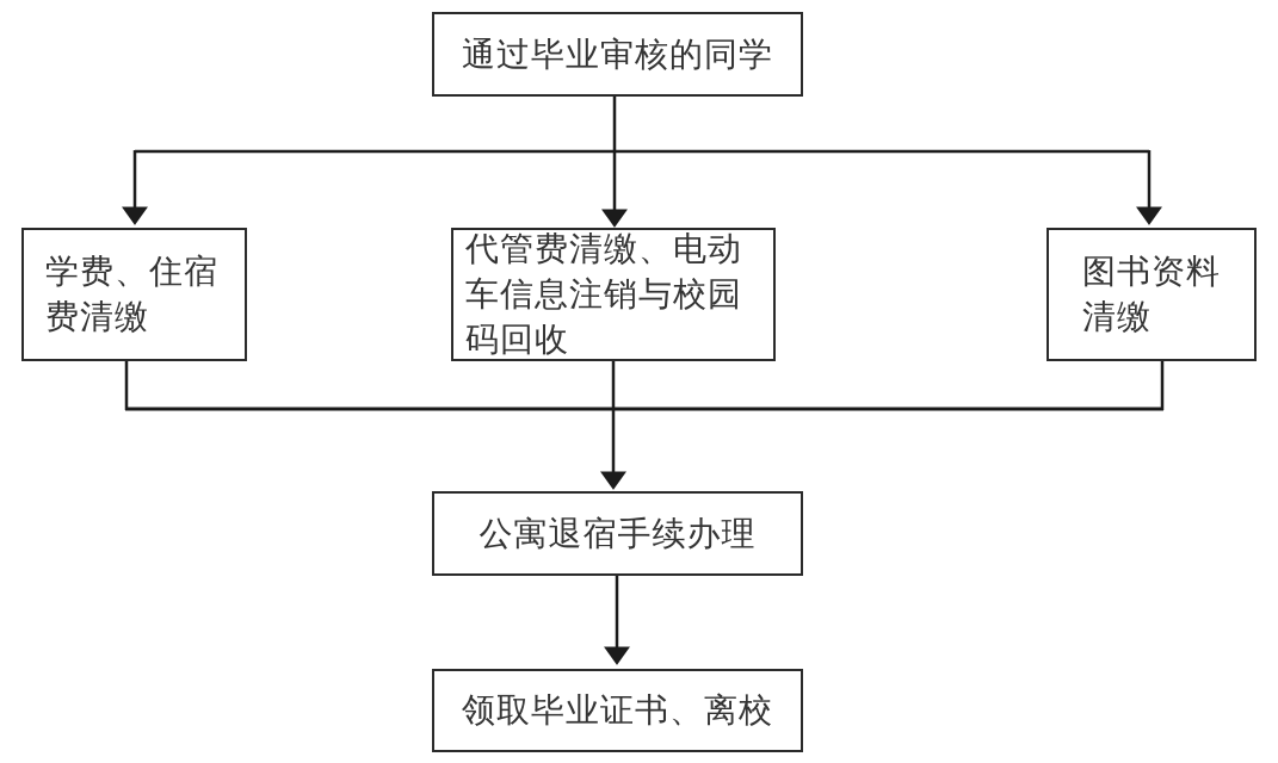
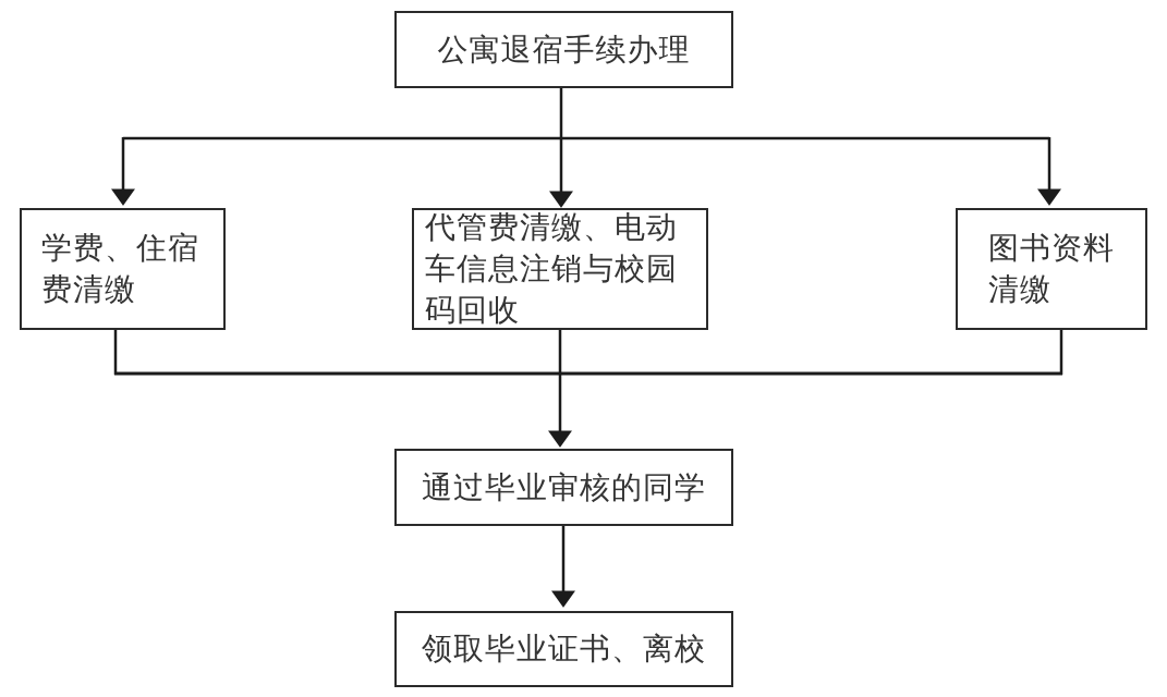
- 通过毕业审核的同学
+ 公寓退宿手续办理
  学费、住宿费清缴
  代管费清缴、电动车信息注销与校园码回收
  图书资料清缴
- 公寓退宿手续办理
+ 通过毕业审核的同学
  领取毕业证书、离校
